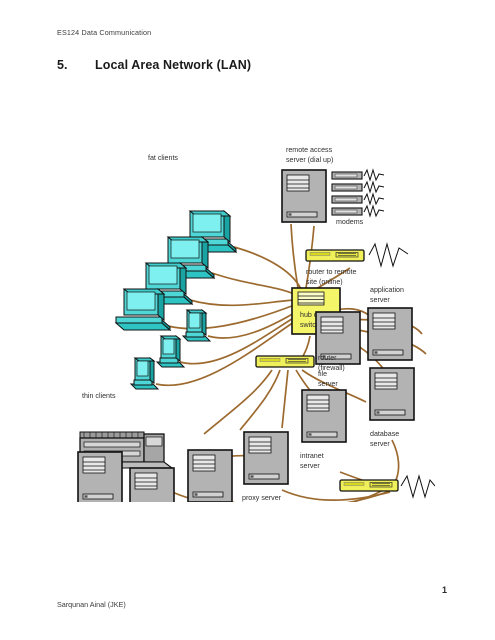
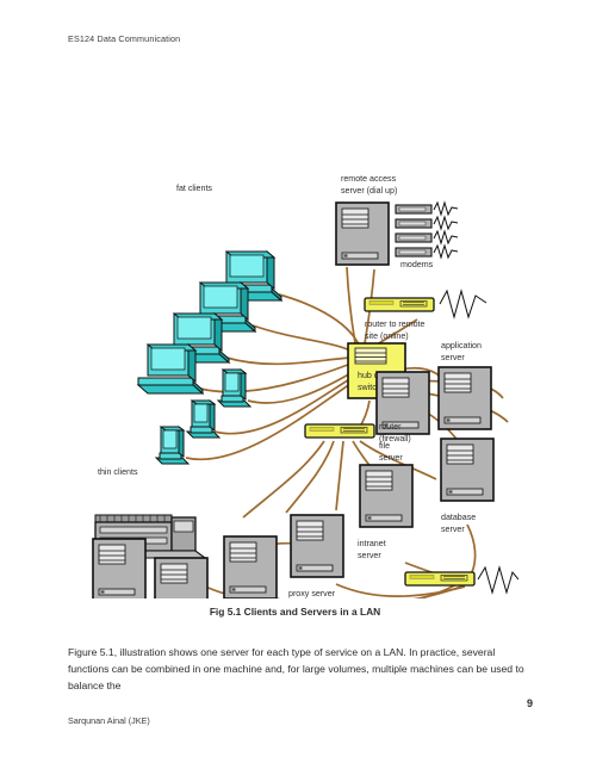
  ES124 Data Communication
- 5. Local Area Network (LAN)
  fat clients
  thin clients
  switc
  remote access
  server (dial up)
  modems
  router to remote
  site (online)
  application
  server
  file
  server
  database
  server
  intranet
  server
  router
  (firewall)
  proxy server
+ Fig 5.1 Clients and Servers in a LAN
+ Figure 5.1, illustration shows one server for each type of service on a LAN. In practice, several functions can be combined in one machine and, for large volumes, multiple machines can be used to balance the
- 1
+ 9
  Sarqunan Ainal (JKE)
